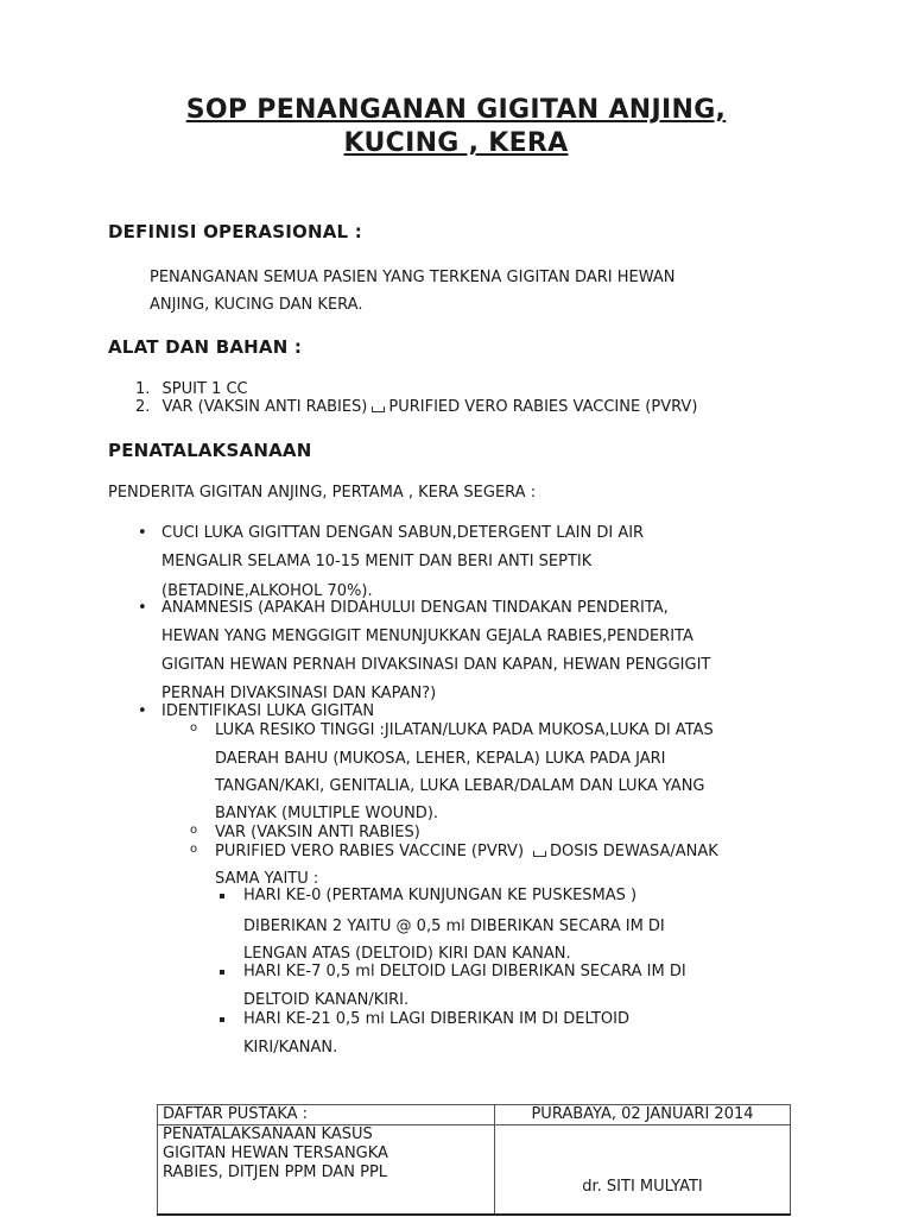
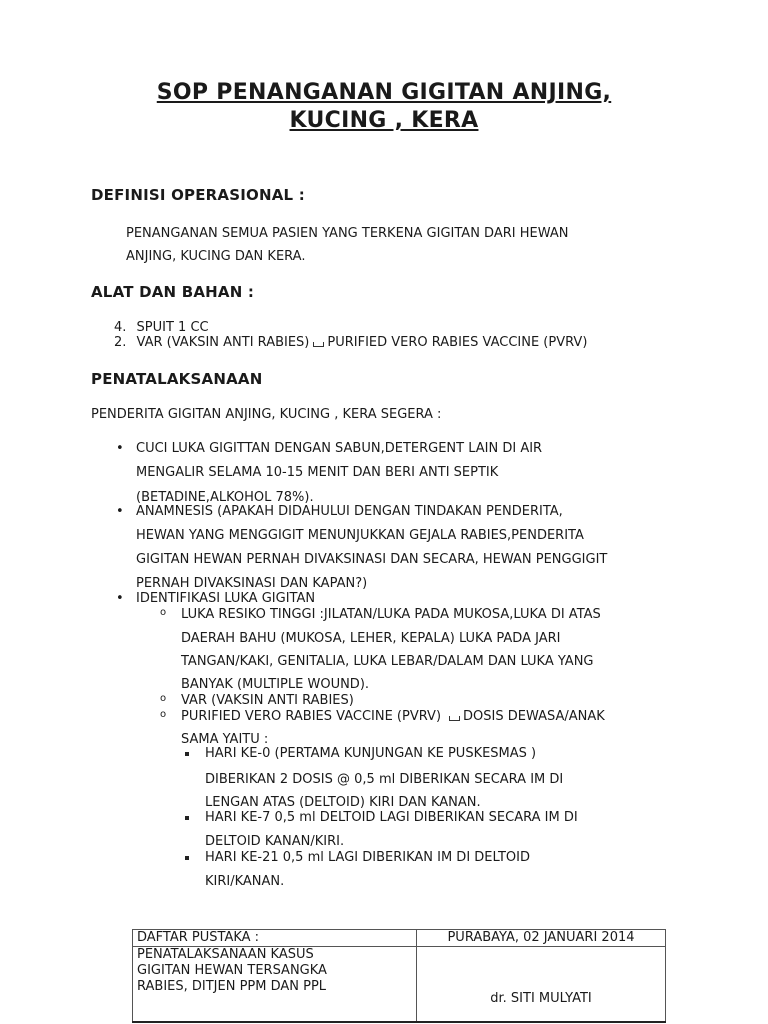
  SOP PENANGANAN GIGITAN ANJING,
  KUCING , KERA
  DEFINISI OPERASIONAL :
  PENANGANAN SEMUA PASIEN YANG TERKENA GIGITAN DARI HEWAN
  ANJING, KUCING DAN KERA.
  ALAT DAN BAHAN :
- 1. SPUIT 1 CC
+ 4. SPUIT 1 CC
  2. VAR (VAKSIN ANTI RABIES) PURIFIED VERO RABIES VACCINE (PVRV)
  PENATALAKSANAAN
- PENDERITA GIGITAN ANJING, PERTAMA , KERA SEGERA :
+ PENDERITA GIGITAN ANJING, KUCING , KERA SEGERA :
  •
  CUCI LUKA GIGITTAN DENGAN SABUN,DETERGENT LAIN DI AIR
  MENGALIR SELAMA 10-15 MENIT DAN BERI ANTI SEPTIK
- (BETADINE,ALKOHOL 70%).
+ (BETADINE,ALKOHOL 78%).
  •
  ANAMNESIS (APAKAH DIDAHULUI DENGAN TINDAKAN PENDERITA,
  HEWAN YANG MENGGIGIT MENUNJUKKAN GEJALA RABIES,PENDERITA
- GIGITAN HEWAN PERNAH DIVAKSINASI DAN KAPAN, HEWAN PENGGIGIT
+ GIGITAN HEWAN PERNAH DIVAKSINASI DAN SECARA, HEWAN PENGGIGIT
  PERNAH DIVAKSINASI DAN KAPAN?)
  •
  IDENTIFIKASI LUKA GIGITAN
  o
  LUKA RESIKO TINGGI :JILATAN/LUKA PADA MUKOSA,LUKA DI ATAS
  DAERAH BAHU (MUKOSA, LEHER, KEPALA) LUKA PADA JARI
  TANGAN/KAKI, GENITALIA, LUKA LEBAR/DALAM DAN LUKA YANG
  BANYAK (MULTIPLE WOUND).
  o
  VAR (VAKSIN ANTI RABIES)
  o
  PURIFIED VERO RABIES VACCINE (PVRV) DOSIS DEWASA/ANAK
  SAMA YAITU :
  HARI KE-0 (PERTAMA KUNJUNGAN KE PUSKESMAS )
- DIBERIKAN 2 YAITU @ 0,5 ml DIBERIKAN SECARA IM DI
+ DIBERIKAN 2 DOSIS @ 0,5 ml DIBERIKAN SECARA IM DI
  LENGAN ATAS (DELTOID) KIRI DAN KANAN.
  HARI KE-7 0,5 ml DELTOID LAGI DIBERIKAN SECARA IM DI
  DELTOID KANAN/KIRI.
  HARI KE-21 0,5 ml LAGI DIBERIKAN IM DI DELTOID
  KIRI/KANAN.
  DAFTAR PUSTAKA :	PURABAYA, 02 JANUARI 2014
  PENATALAKSANAAN KASUS GIGITAN HEWAN TERSANGKA RABIES, DITJEN PPM DAN PPL	dr. SITI MULYATI
